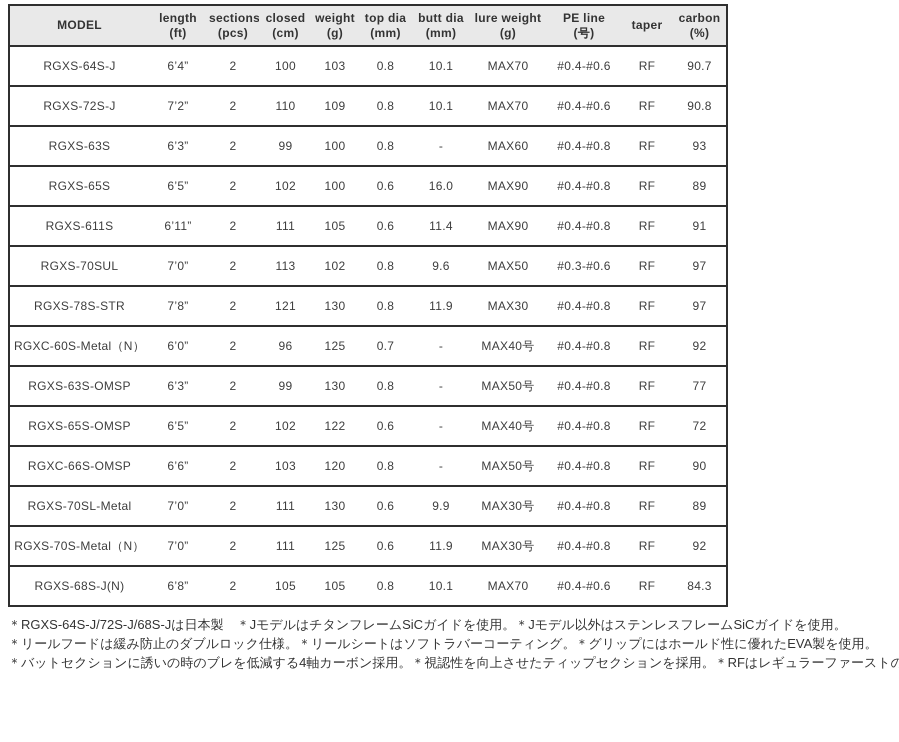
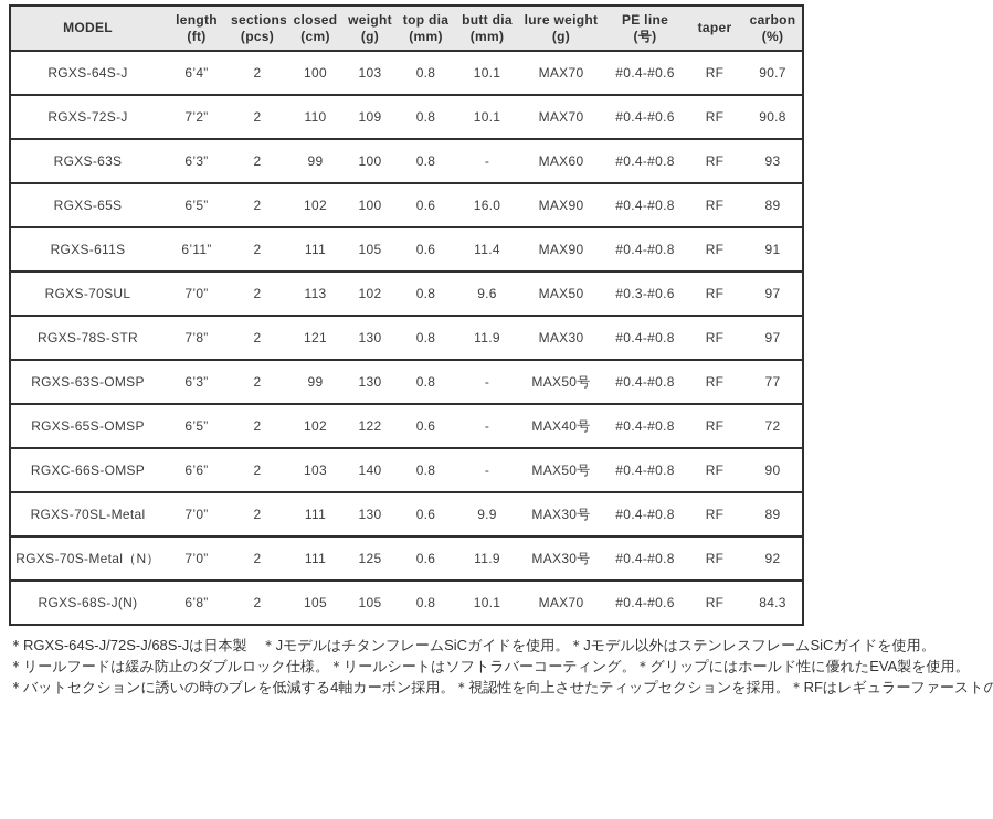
  MODEL	length (ft)	sections (pcs)	closed (cm)	weight (g)	top dia (mm)	butt dia (mm)	lure weight (g)	PE line (号)	taper	carbon (%)
  RGXS-64S-J	6’4”	2	100	103	0.8	10.1	MAX70	#0.4-#0.6	RF	90.7
  RGXS-72S-J	7’2”	2	110	109	0.8	10.1	MAX70	#0.4-#0.6	RF	90.8
  RGXS-63S	6’3”	2	99	100	0.8	-	MAX60	#0.4-#0.8	RF	93
  RGXS-65S	6’5”	2	102	100	0.6	16.0	MAX90	#0.4-#0.8	RF	89
  RGXS-611S	6’11”	2	111	105	0.6	11.4	MAX90	#0.4-#0.8	RF	91
  RGXS-70SUL	7’0”	2	113	102	0.8	9.6	MAX50	#0.3-#0.6	RF	97
  RGXS-78S-STR	7’8”	2	121	130	0.8	11.9	MAX30	#0.4-#0.8	RF	97
- RGXC-60S-Metal（N）	6’0”	2	96	125	0.7	-	MAX40号	#0.4-#0.8	RF	92
  RGXS-63S-OMSP	6’3”	2	99	130	0.8	-	MAX50号	#0.4-#0.8	RF	77
  RGXS-65S-OMSP	6’5”	2	102	122	0.6	-	MAX40号	#0.4-#0.8	RF	72
- RGXC-66S-OMSP	6’6”	2	103	120	0.8	-	MAX50号	#0.4-#0.8	RF	90
+ RGXC-66S-OMSP	6’6”	2	103	140	0.8	-	MAX50号	#0.4-#0.8	RF	90
  RGXS-70SL-Metal	7’0”	2	111	130	0.6	9.9	MAX30号	#0.4-#0.8	RF	89
  RGXS-70S-Metal（N）	7’0”	2	111	125	0.6	11.9	MAX30号	#0.4-#0.8	RF	92
  RGXS-68S-J(N)	6’8”	2	105	105	0.8	10.1	MAX70	#0.4-#0.6	RF	84.3
  ＊RGXS-64S-J/72S-J/68S-Jは日本製 ＊JモデルはチタンフレームSiCガイドを使用。＊Jモデル以外はステンレスフレームSiCガイドを使用。
  ＊リールフードは緩み防止のダブルロック仕様。＊リールシートはソフトラバーコーティング。＊グリップにはホールド性に優れたEVA製を使用。
  ＊バットセクションに誘いの時のブレを低減する4軸カーボン採用。＊視認性を向上させたティップセクションを採用。＊RFはレギュラーファーストの
